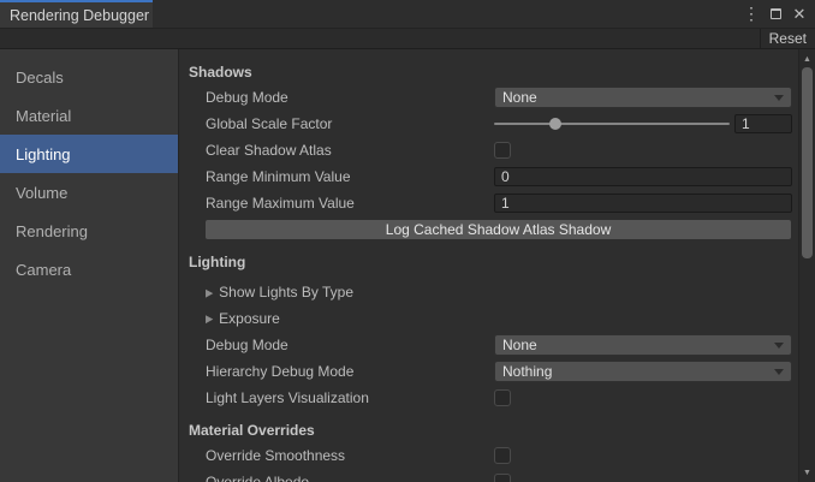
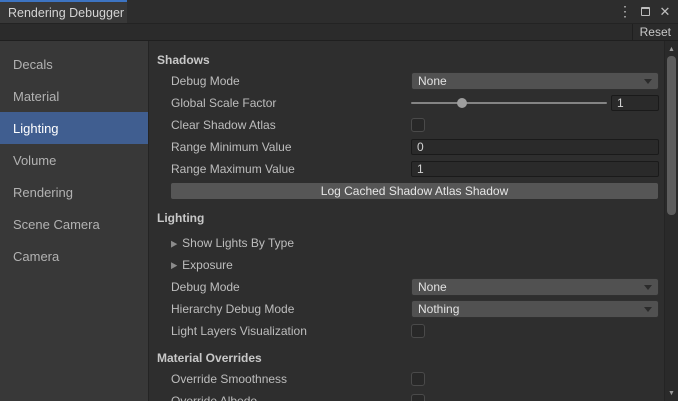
  Rendering Debugger
  ⋮
  ✕
  Reset
  Decals
  Material
  Lighting
  Volume
  Rendering
+ Scene Camera
  Camera
  Shadows
  Debug Mode
  None
  Global Scale Factor
  1
  Clear Shadow Atlas
  Range Minimum Value
  0
  Range Maximum Value
  1
  Log Cached Shadow Atlas Shadow
  Lighting
  ▶
  Show Lights By Type
  ▶
  Exposure
  Debug Mode
  None
  Hierarchy Debug Mode
  Nothing
  Light Layers Visualization
  Material Overrides
  Override Smoothness
